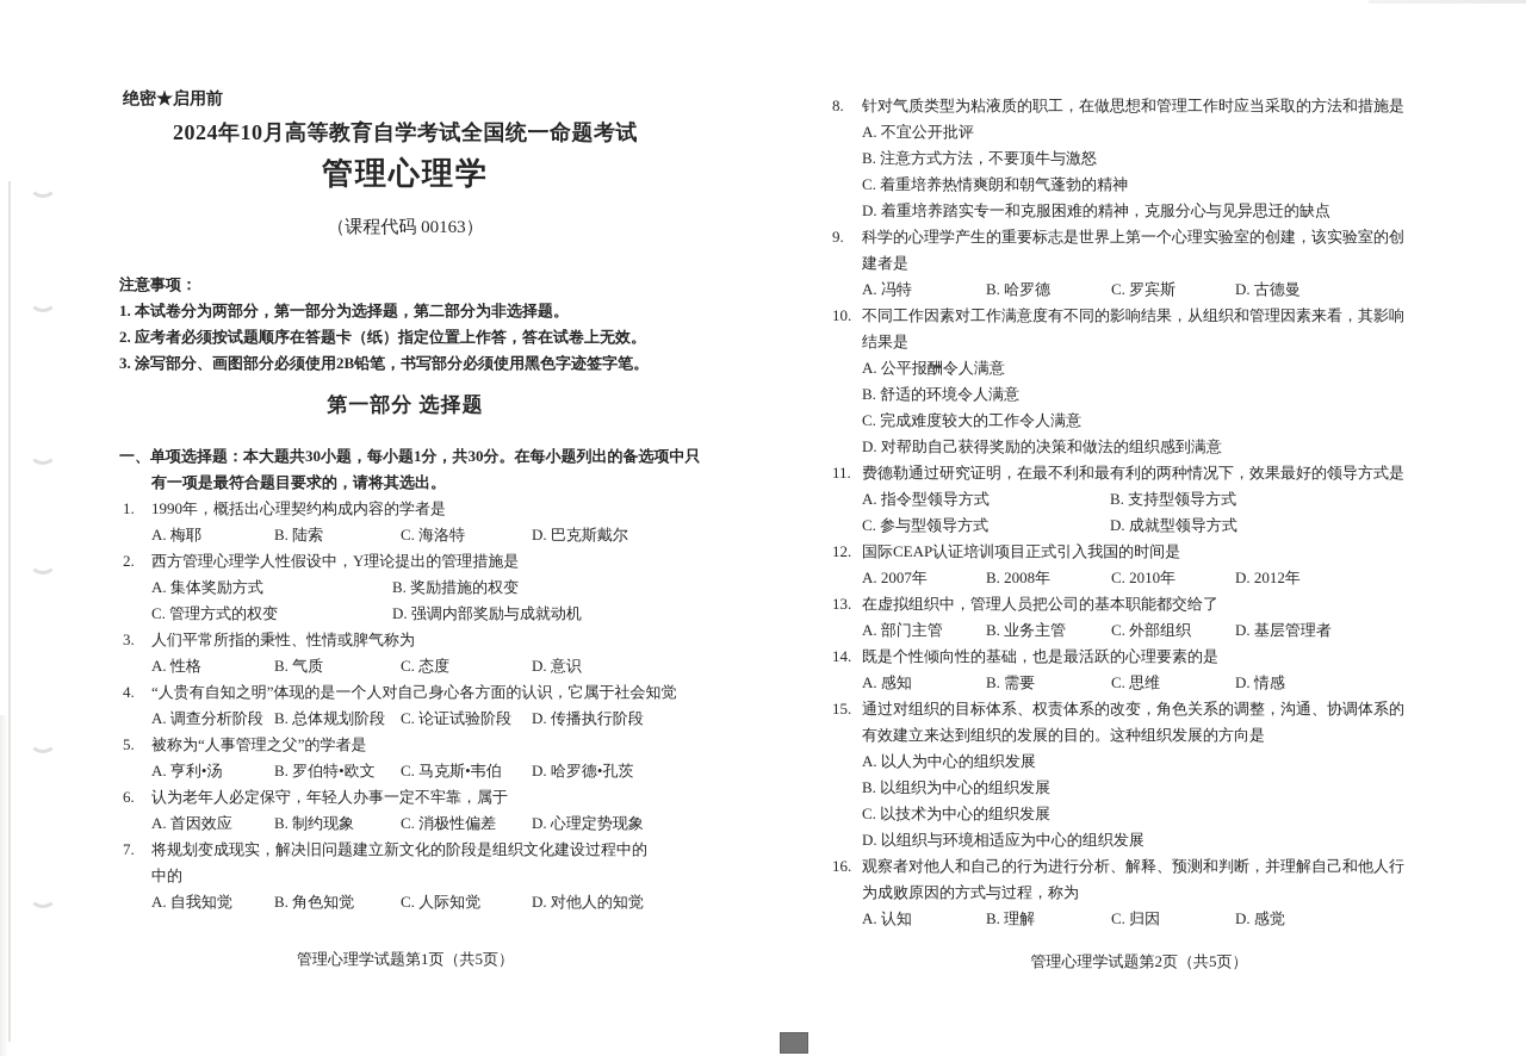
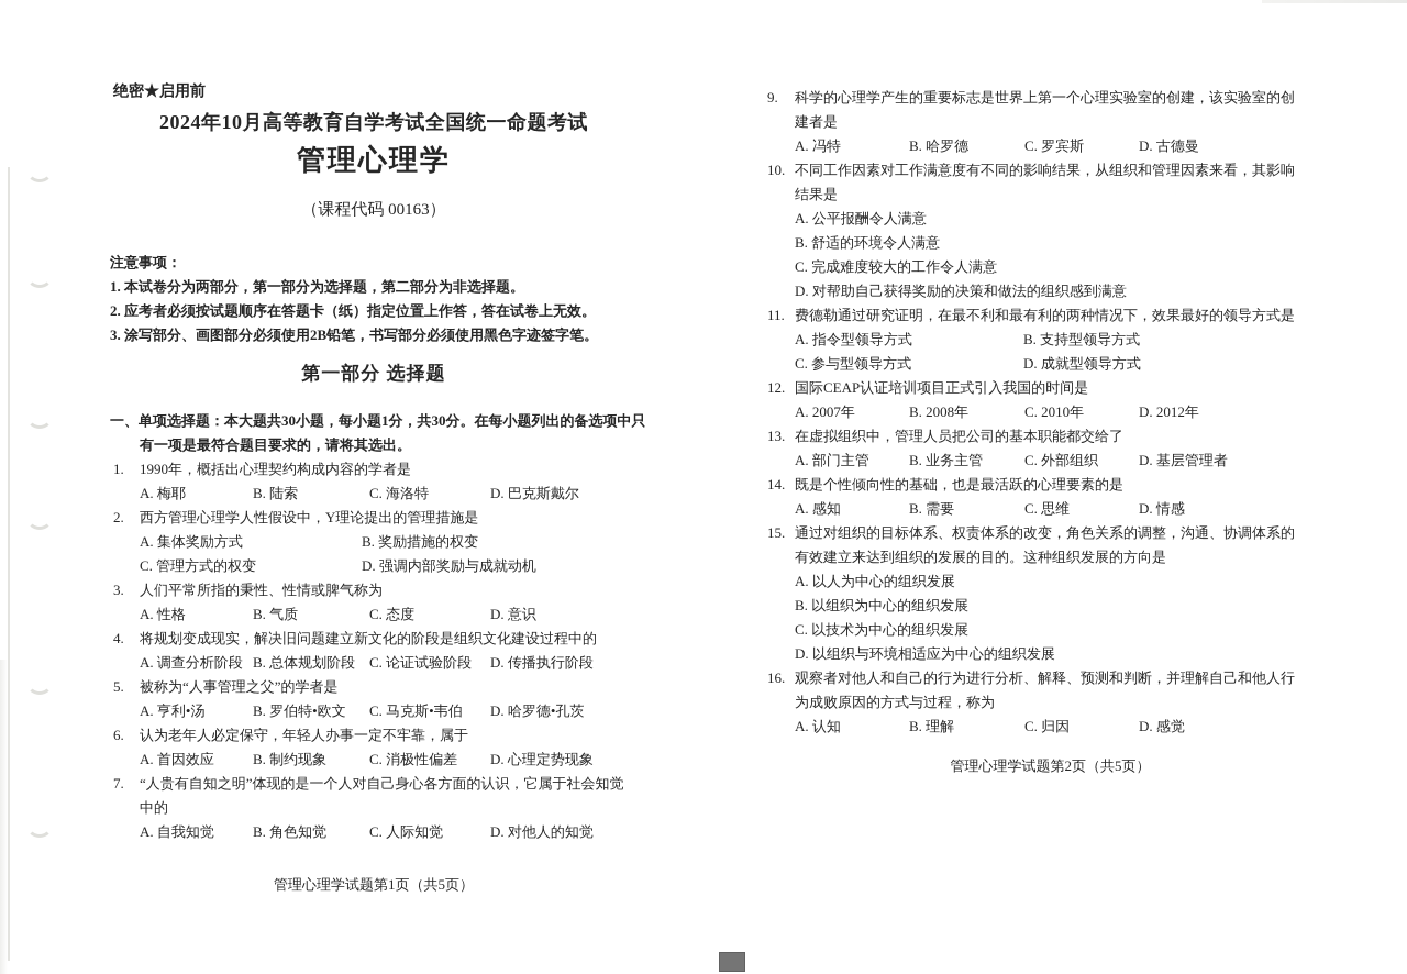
  绝密★启用前
  2024年10月高等教育自学考试全国统一命题考试
  管理心理学
  （课程代码 00163）
  注意事项：
  1. 本试卷分为两部分，第一部分为选择题，第二部分为非选择题。
  2. 应考者必须按试题顺序在答题卡（纸）指定位置上作答，答在试卷上无效。
  3. 涂写部分、画图部分必须使用2B铅笔，书写部分必须使用黑色字迹签字笔。
  第一部分 选择题
  一、单项选择题：本大题共30小题，每小题1分，共30分。在每小题列出的备选项中只
  有一项是最符合题目要求的，请将其选出。
  1.
  1990年，概括出心理契约构成内容的学者是
  A. 梅耶
  B. 陆索
  C. 海洛特
  D. 巴克斯戴尔
  2.
  西方管理心理学人性假设中，Y理论提出的管理措施是
  A. 集体奖励方式
  B. 奖励措施的权变
  C. 管理方式的权变
  D. 强调内部奖励与成就动机
  3.
  人们平常所指的秉性、性情或脾气称为
  A. 性格
  B. 气质
  C. 态度
  D. 意识
  4.
- “人贵有自知之明”体现的是一个人对自己身心各方面的认识，它属于社会知觉
+ 将规划变成现实，解决旧问题建立新文化的阶段是组织文化建设过程中的
  A. 调查分析阶段
  B. 总体规划阶段
  C. 论证试验阶段
  D. 传播执行阶段
  5.
  被称为“人事管理之父”的学者是
  A. 亨利•汤
  B. 罗伯特•欧文
  C. 马克斯•韦伯
  D. 哈罗德•孔茨
  6.
  认为老年人必定保守，年轻人办事一定不牢靠，属于
  A. 首因效应
  B. 制约现象
  C. 消极性偏差
  D. 心理定势现象
  7.
- 将规划变成现实，解决旧问题建立新文化的阶段是组织文化建设过程中的
+ “人贵有自知之明”体现的是一个人对自己身心各方面的认识，它属于社会知觉
  中的
  A. 自我知觉
  B. 角色知觉
  C. 人际知觉
  D. 对他人的知觉
  管理心理学试题第1页（共5页）
- 8.
- 针对气质类型为粘液质的职工，在做思想和管理工作时应当采取的方法和措施是
- A. 不宜公开批评
- B. 注意方式方法，不要顶牛与激怒
- C. 着重培养热情爽朗和朝气蓬勃的精神
- D. 着重培养踏实专一和克服困难的精神，克服分心与见异思迁的缺点
  9.
  科学的心理学产生的重要标志是世界上第一个心理实验室的创建，该实验室的创
  建者是
  A. 冯特
  B. 哈罗德
  C. 罗宾斯
  D. 古德曼
  10.
  不同工作因素对工作满意度有不同的影响结果，从组织和管理因素来看，其影响
  结果是
  A. 公平报酬令人满意
  B. 舒适的环境令人满意
  C. 完成难度较大的工作令人满意
  D. 对帮助自己获得奖励的决策和做法的组织感到满意
  11.
  费德勒通过研究证明，在最不利和最有利的两种情况下，效果最好的领导方式是
  A. 指令型领导方式
  B. 支持型领导方式
  C. 参与型领导方式
  D. 成就型领导方式
  12.
  国际CEAP认证培训项目正式引入我国的时间是
  A. 2007年
  B. 2008年
  C. 2010年
  D. 2012年
  13.
  在虚拟组织中，管理人员把公司的基本职能都交给了
  A. 部门主管
  B. 业务主管
  C. 外部组织
  D. 基层管理者
  14.
  既是个性倾向性的基础，也是最活跃的心理要素的是
  A. 感知
  B. 需要
  C. 思维
  D. 情感
  15.
  通过对组织的目标体系、权责体系的改变，角色关系的调整，沟通、协调体系的
  有效建立来达到组织的发展的目的。这种组织发展的方向是
  A. 以人为中心的组织发展
  B. 以组织为中心的组织发展
  C. 以技术为中心的组织发展
  D. 以组织与环境相适应为中心的组织发展
  16.
  观察者对他人和自己的行为进行分析、解释、预测和判断，并理解自己和他人行
  为成败原因的方式与过程，称为
  A. 认知
  B. 理解
  C. 归因
  D. 感觉
  管理心理学试题第2页（共5页）
